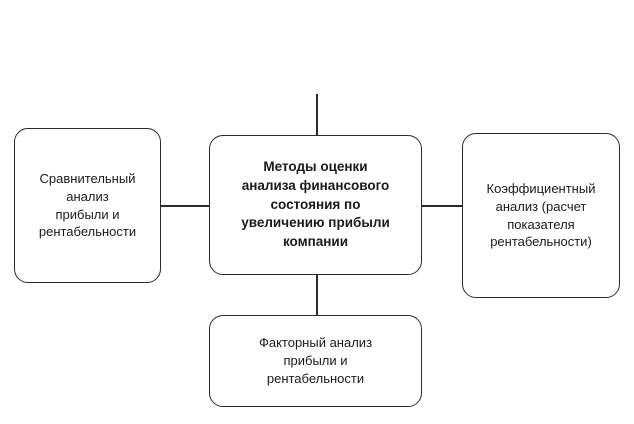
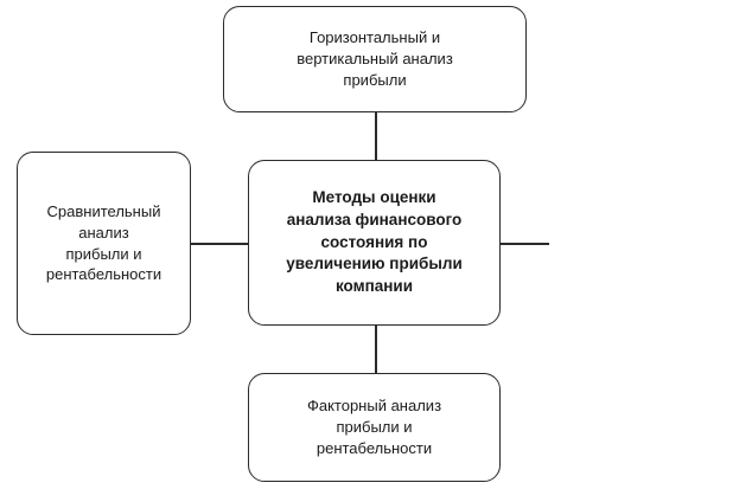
+ Горизонтальный и
+ вертикальный анализ
+ прибыли
  Сравнительный
  анализ
  прибыли и
  рентабельности
  Методы оценки
  анализа финансового
  состояния по
  увеличению прибыли
  компании
- Коэффициентный
- анализ (расчет
- показателя
- рентабельности)
  Факторный анализ
  прибыли и
  рентабельности
